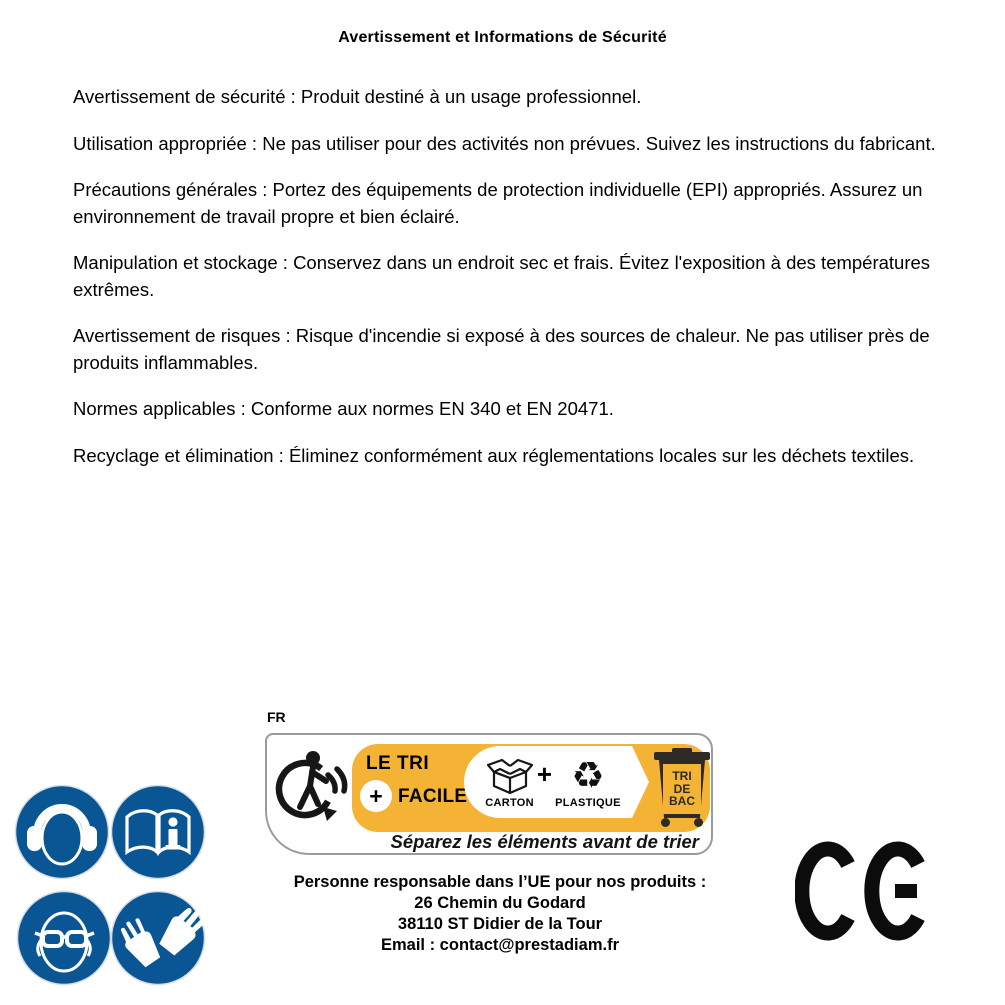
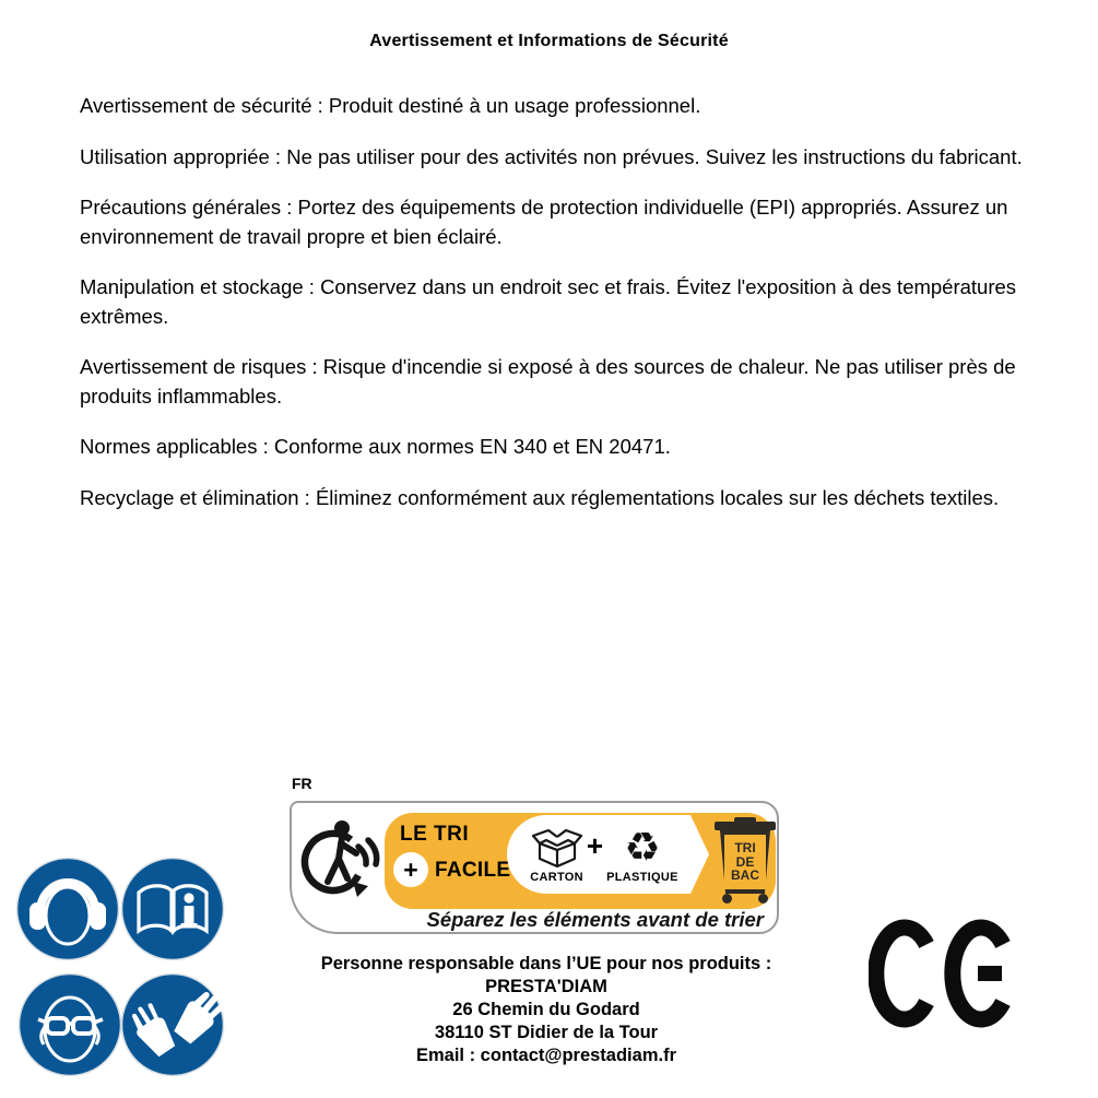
  Avertissement et Informations de Sécurité
  Avertissement de sécurité : Produit destiné à un usage professionnel.
  Utilisation appropriée : Ne pas utiliser pour des activités non prévues. Suivez les instructions du fabricant.
  Précautions générales : Portez des équipements de protection individuelle (EPI) appropriés. Assurez un environnement de travail propre et bien éclairé.
  Manipulation et stockage : Conservez dans un endroit sec et frais. Évitez l'exposition à des températures extrêmes.
  Avertissement de risques : Risque d'incendie si exposé à des sources de chaleur. Ne pas utiliser près de produits inflammables.
  Normes applicables : Conforme aux normes EN 340 et EN 20471.
  Recyclage et élimination : Éliminez conformément aux réglementations locales sur les déchets textiles.
  FR
  LE TRI
  +
  FACILE
  CARTON
  +
  ♻
  PLASTIQUE
  TRI
  DE
  BAC
  Séparez les éléments avant de trier
  Personne responsable dans l’UE pour nos produits :
+ PRESTA'DIAM
  26 Chemin du Godard
  38110 ST Didier de la Tour
  Email : contact@prestadiam.fr
